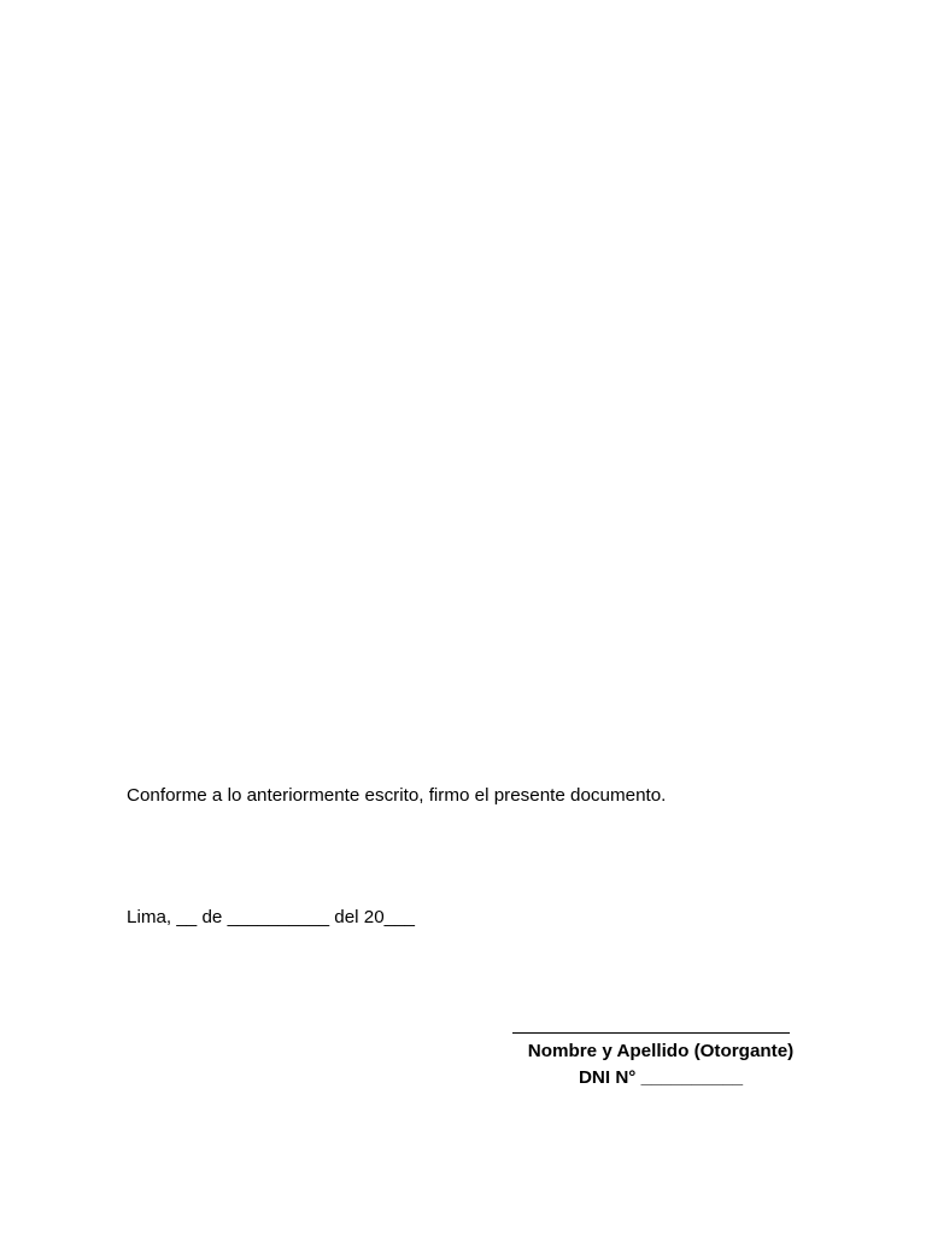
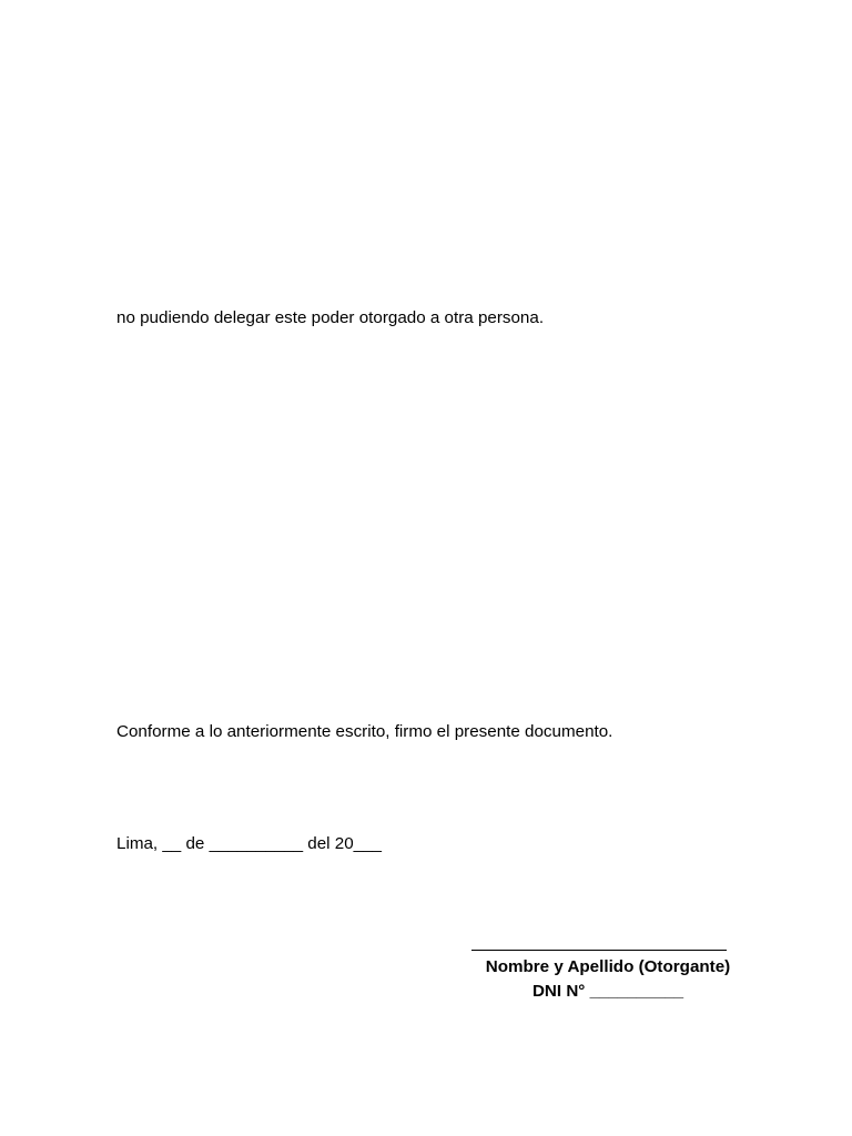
+ no pudiendo delegar este poder otorgado a otra persona.
  Conforme a lo anteriormente escrito, firmo el presente documento.
  Lima, __ de __________ del 20___
  Nombre y Apellido (Otorgante)
  DNI N° __________
